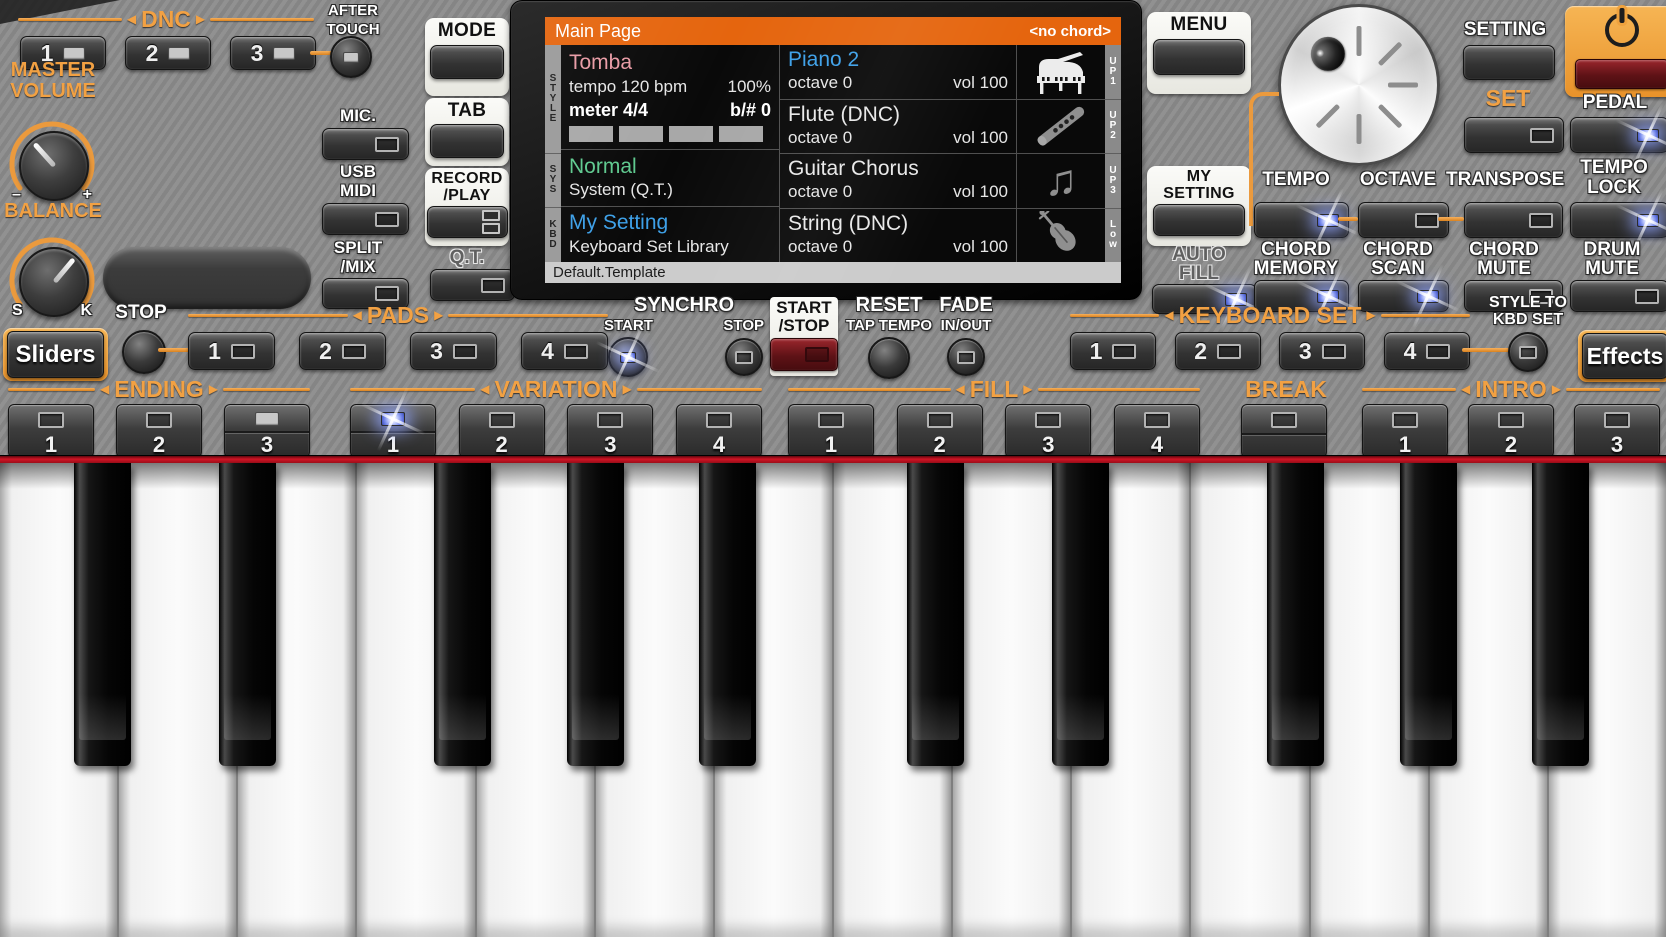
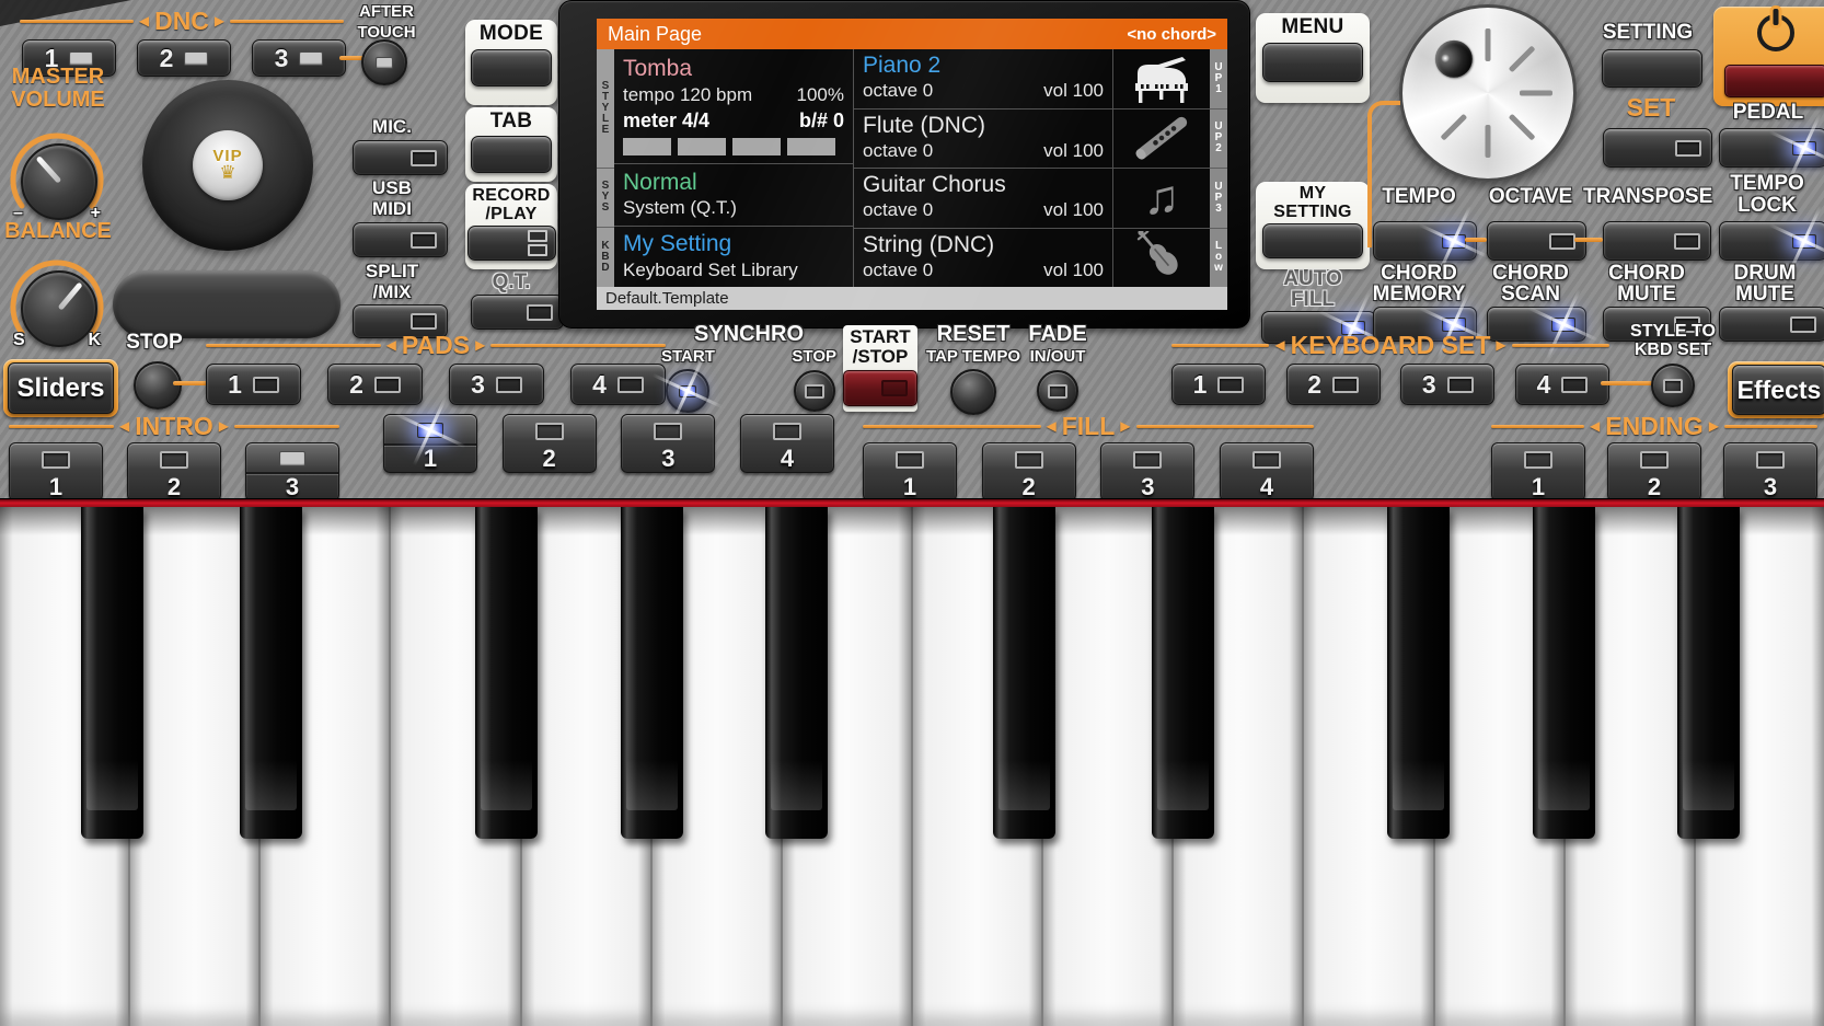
  DNC
  1
  2
  3
  AFTER
  TOUCH
  MASTER
  VOLUME
  –
  +
  BALANCE
  S
  K
+ VIP
+ ♛
  MIC.
  USB
  MIDI
  SPLIT
  /MIX
  MODE
  TAB
  RECORD
  /PLAY
  Q.T.
  MENU
  MY
  SETTING
  AUTO
  FILL
  SETTING
  SET
  PEDAL
  TEMPO
  OCTAVE
  TRANSPOSE
  TEMPO
  LOCK
  CHORD
  MEMORY
  CHORD
  SCAN
  CHORD
  MUTE
  DRUM
  MUTE
  Sliders
  STOP
  PADS
  1
  2
  3
  4
  SYNCHRO
  START
  STOP
  START
  /STOP
  RESET
  TAP TEMPO
  FADE
  IN/OUT
  KEYBOARD SET
  1
  2
  3
  4
  STYLE TO
  KBD SET
  Effects
- ENDING
+ INTRO
  1
  2
  3
- VARIATION
  1
  2
  3
  4
  FILL
  1
  2
  3
  4
- BREAK
- INTRO
+ ENDING
  1
  2
  3
